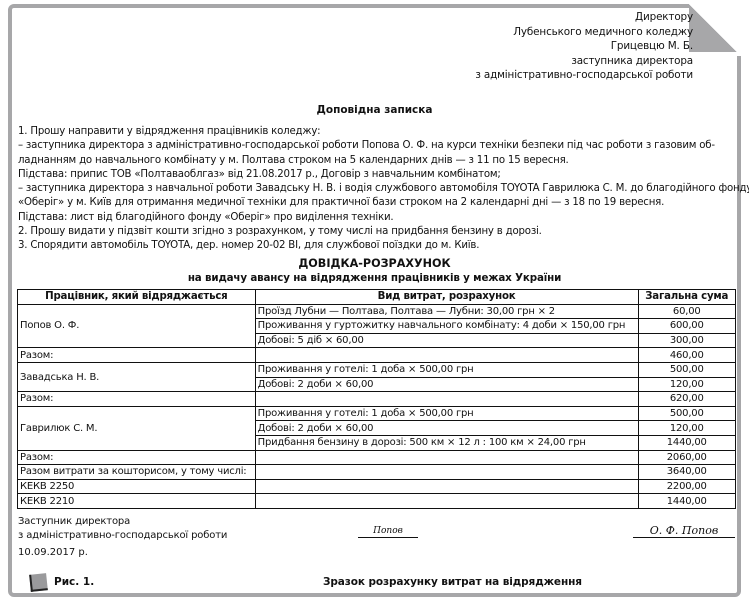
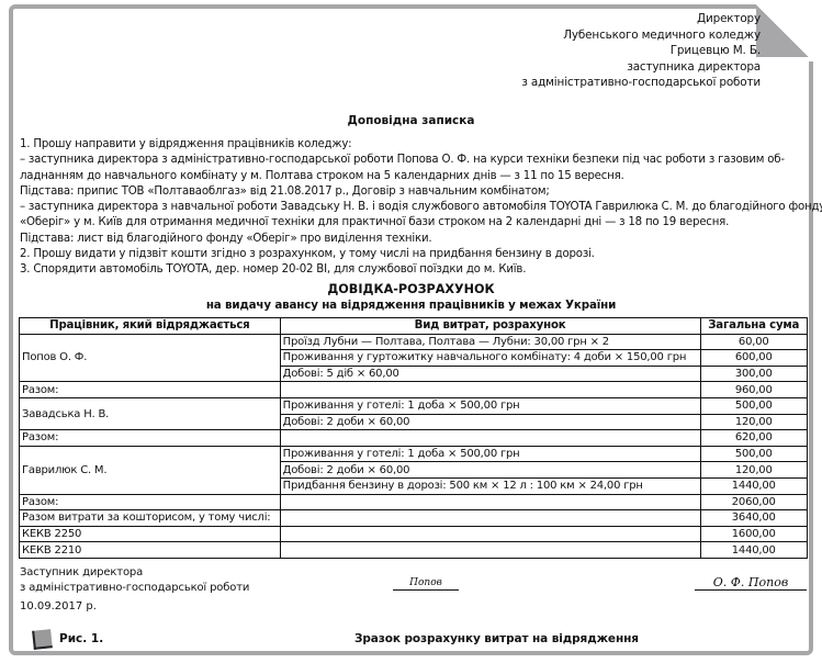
  Директору
  Лубенського медичного коледжу
  Грицевцю М. Б.
  заступника директора
  з адміністративно-господарської роботи
  Доповідна записка
  1. Прошу направити у відрядження працівників коледжу:
  – заступника директора з адміністративно-господарської роботи Попова О. Ф. на курси техніки безпеки під час роботи з газовим об-
  ладнанням до навчального комбінату у м. Полтава строком на 5 календарних днів — з 11 по 15 вересня.
  Підстава: припис ТОВ «Полтаваоблгаз» від 21.08.2017 р., Договір з навчальним комбінатом;
  – заступника директора з навчальної роботи Завадську Н. В. і водія службового автомобіля TOYOTA Гаврилюка С. М. до благодійного фонд
  «Оберіг» у м. Київ для отримання медичної техніки для практичної бази строком на 2 календарні дні — з 18 по 19 вересня.
  Підстава: лист від благодійного фонду «Оберіг» про виділення техніки.
  2. Прошу видати у підзвіт кошти згідно з розрахунком, у тому числі на придбання бензину в дорозі.
  3. Спорядити автомобіль TOYOTA, дер. номер 20-02 ВІ, для службової поїздки до м. Київ.
  ДОВІДКА-РОЗРАХУНОК
  на видачу авансу на відрядження працівників у межах України
  Працівник, який відряджається	Вид витрат, розрахунок	Загальна сума
  Попов О. Ф.	Проїзд Лубни — Полтава, Полтава — Лубни: 30,00 грн × 2	60,00
  Проживання у гуртожитку навчального комбінату: 4 доби × 150,00 грн	600,00
  Добові: 5 діб × 60,00	300,00
- Разом:		460,00
+ Разом:		960,00
  Завадська Н. В.	Проживання у готелі: 1 доба × 500,00 грн	500,00
  Добові: 2 доби × 60,00	120,00
  Разом:		620,00
  Гаврилюк С. М.	Проживання у готелі: 1 доба × 500,00 грн	500,00
  Добові: 2 доби × 60,00	120,00
  Придбання бензину в дорозі: 500 км × 12 л : 100 км × 24,00 грн	1440,00
  Разом:		2060,00
  Разом витрати за кошторисом, у тому числі:		3640,00
- КЕКВ 2250		2200,00
+ КЕКВ 2250		1600,00
  КЕКВ 2210		1440,00
  Заступник директора
  з адміністративно-господарської роботи
  Попов
  О. Ф. Попов
  10.09.2017 р.
  Рис. 1.
  Зразок розрахунку витрат на відрядження
